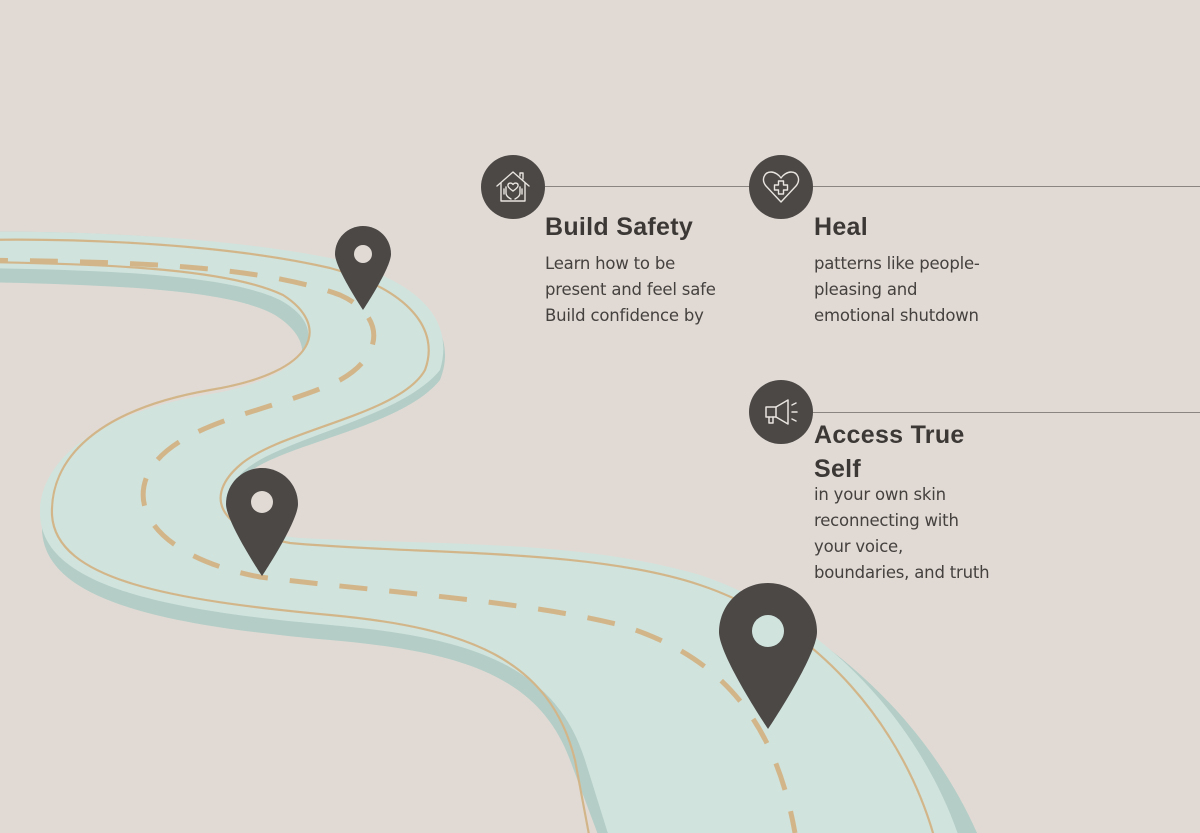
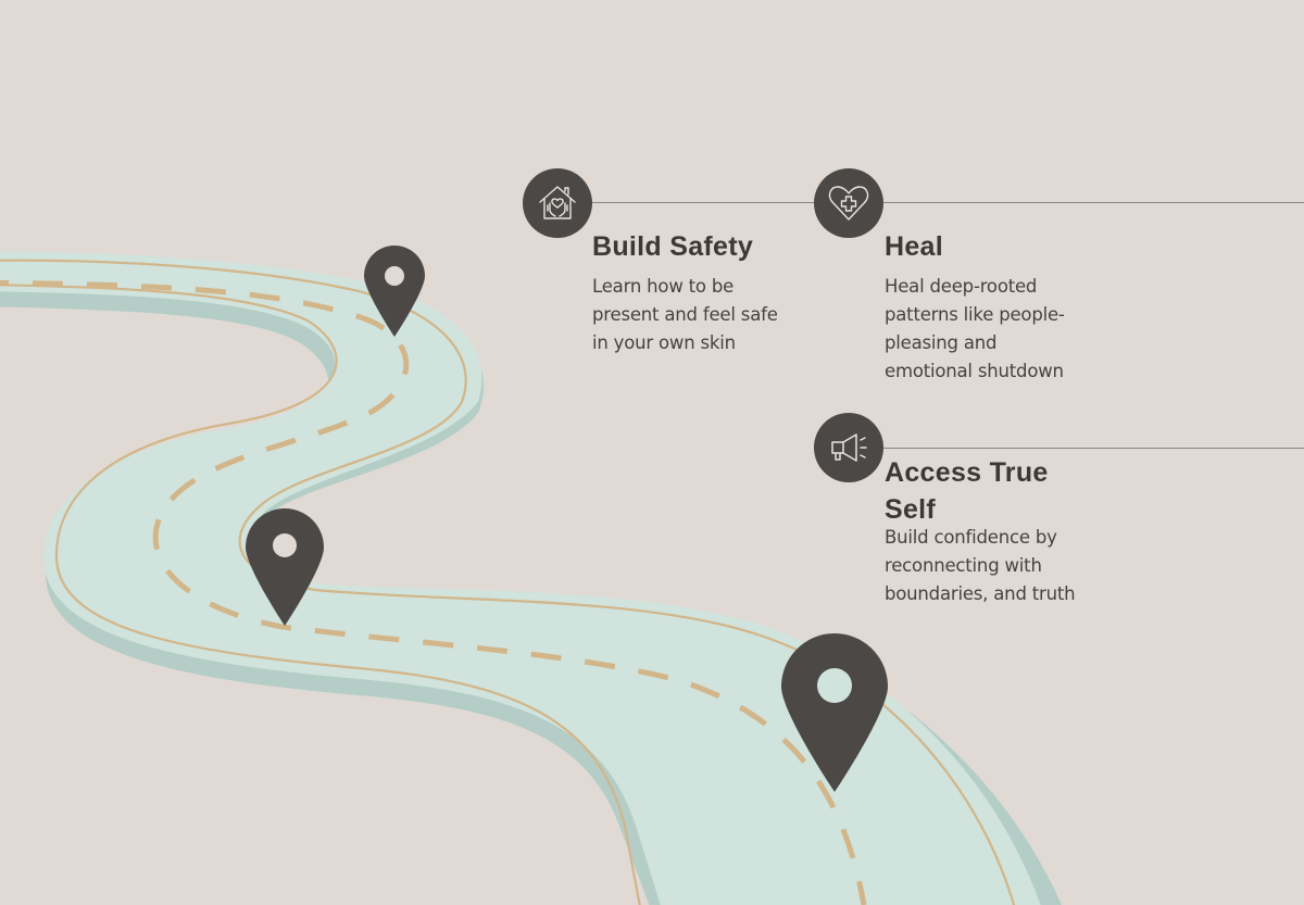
  Build Safety
  Learn how to be
  present and feel safe
- Build confidence by
+ in your own skin
  Heal
+ Heal deep-rooted
  patterns like people-
  pleasing and
  emotional shutdown
  Access True
  Self
- in your own skin
+ Build confidence by
  reconnecting with
- your voice,
  boundaries, and truth
